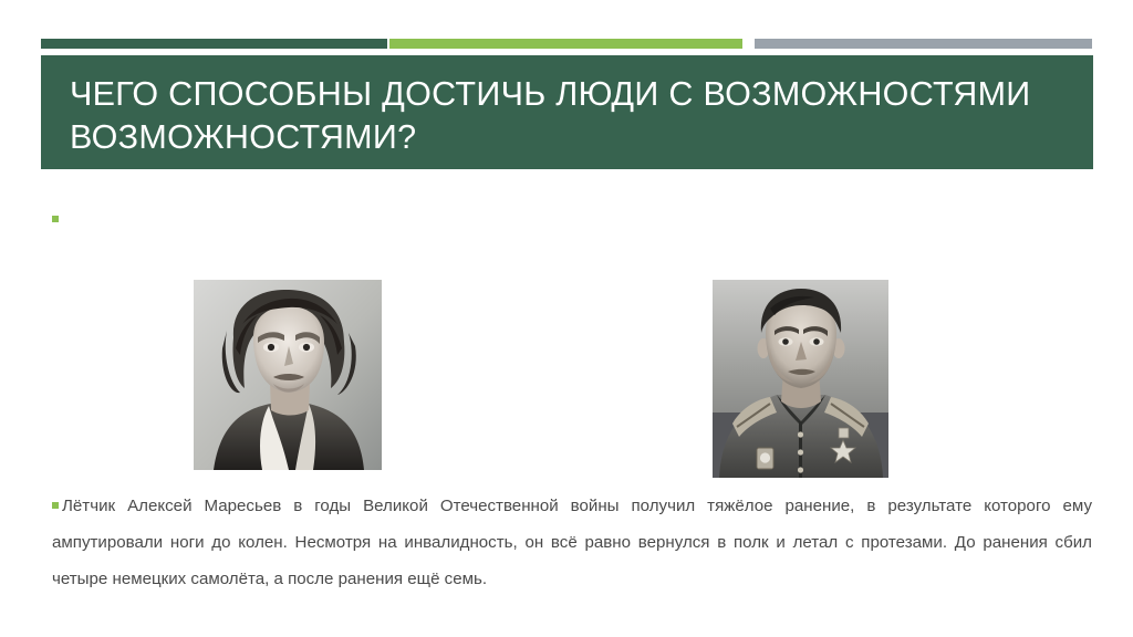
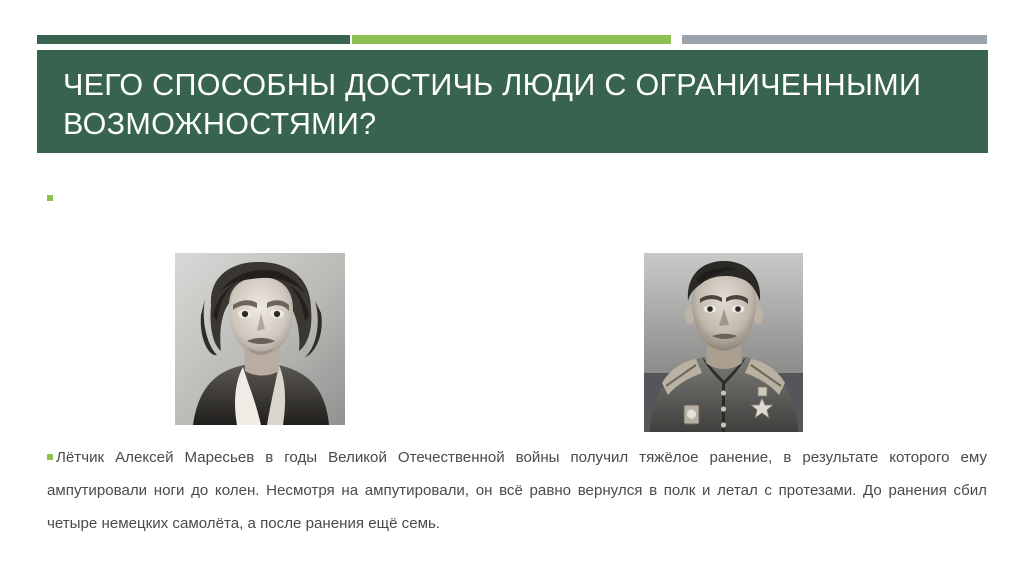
- ЧЕГО СПОСОБНЫ ДОСТИЧЬ ЛЮДИ С ВОЗМОЖНОСТЯМИ ВОЗМОЖНОСТЯМИ?
+ ЧЕГО СПОСОБНЫ ДОСТИЧЬ ЛЮДИ С ОГРАНИЧЕННЫМИ ВОЗМОЖНОСТЯМИ?
- Лётчик Алексей Маресьев в годы Великой Отечественной войны получил тяжёлое ранение, в результате которого ему ампутировали ноги до колен. Несмотря на инвалидность, он всё равно вернулся в полк и летал с протезами. До ранения сбил четыре немецких самолёта, а после ранения ещё семь.
+ Лётчик Алексей Маресьев в годы Великой Отечественной войны получил тяжёлое ранение, в результате которого ему ампутировали ноги до колен. Несмотря на ампутировали, он всё равно вернулся в полк и летал с протезами. До ранения сбил четыре немецких самолёта, а после ранения ещё семь.
